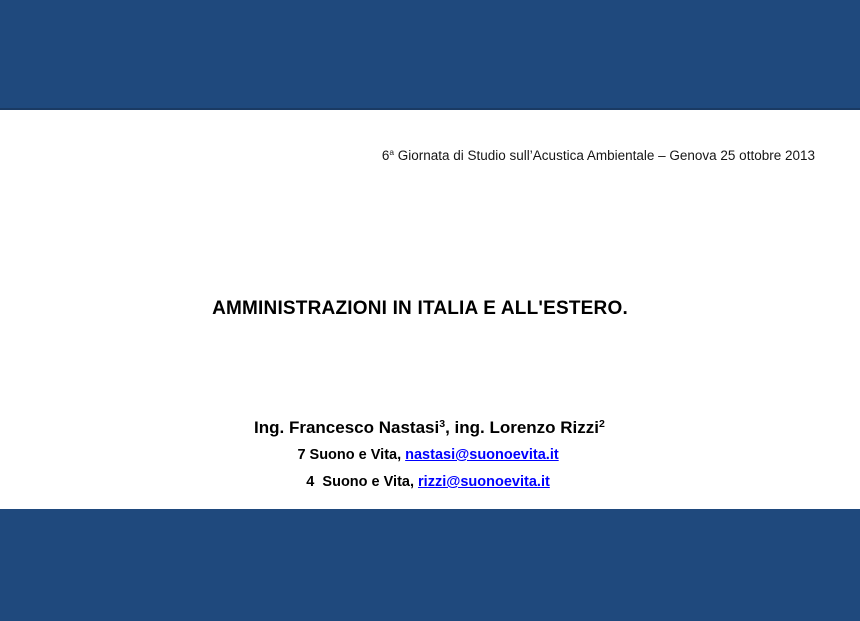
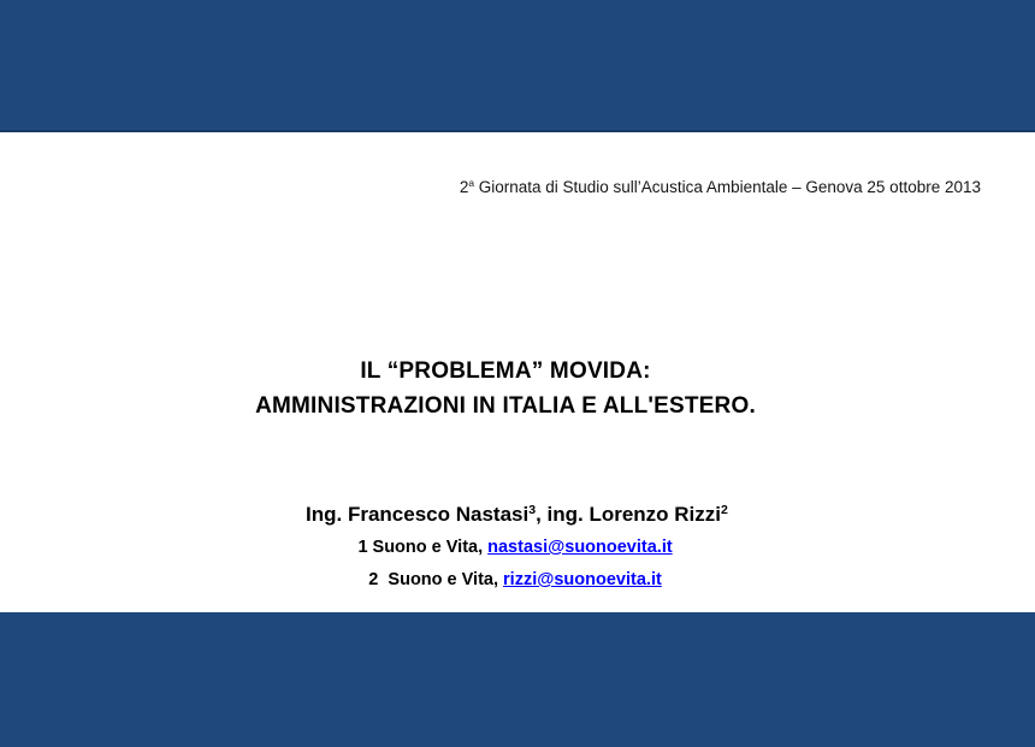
- 6a Giornata di Studio sull’Acustica Ambientale – Genova 25 ottobre 2013
+ 2a Giornata di Studio sull’Acustica Ambientale – Genova 25 ottobre 2013
+ IL “PROBLEMA” MOVIDA:
  AMMINISTRAZIONI IN ITALIA E ALL'ESTERO.
  Ing. Francesco Nastasi3, ing. Lorenzo Rizzi2
- 7 Suono e Vita, nastasi@suonoevita.it
+ 1 Suono e Vita, nastasi@suonoevita.it
- 4 Suono e Vita, rizzi@suonoevita.it
+ 2 Suono e Vita, rizzi@suonoevita.it
